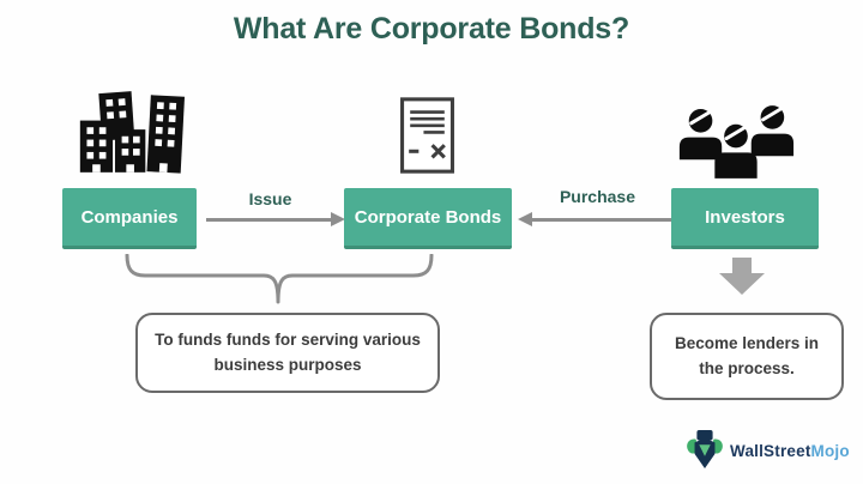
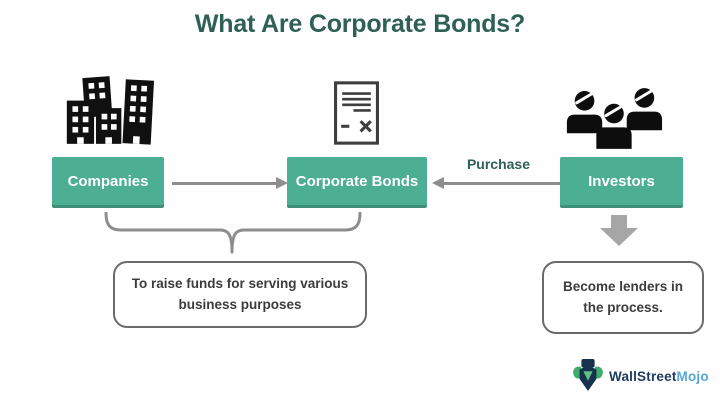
  What Are Corporate Bonds?
  Companies
- Issue
  Corporate Bonds
  Purchase
  Investors
- To funds funds for serving various
+ To raise funds for serving various
  business purposes
  Become lenders in
  the process.
  WallStreetMojo
